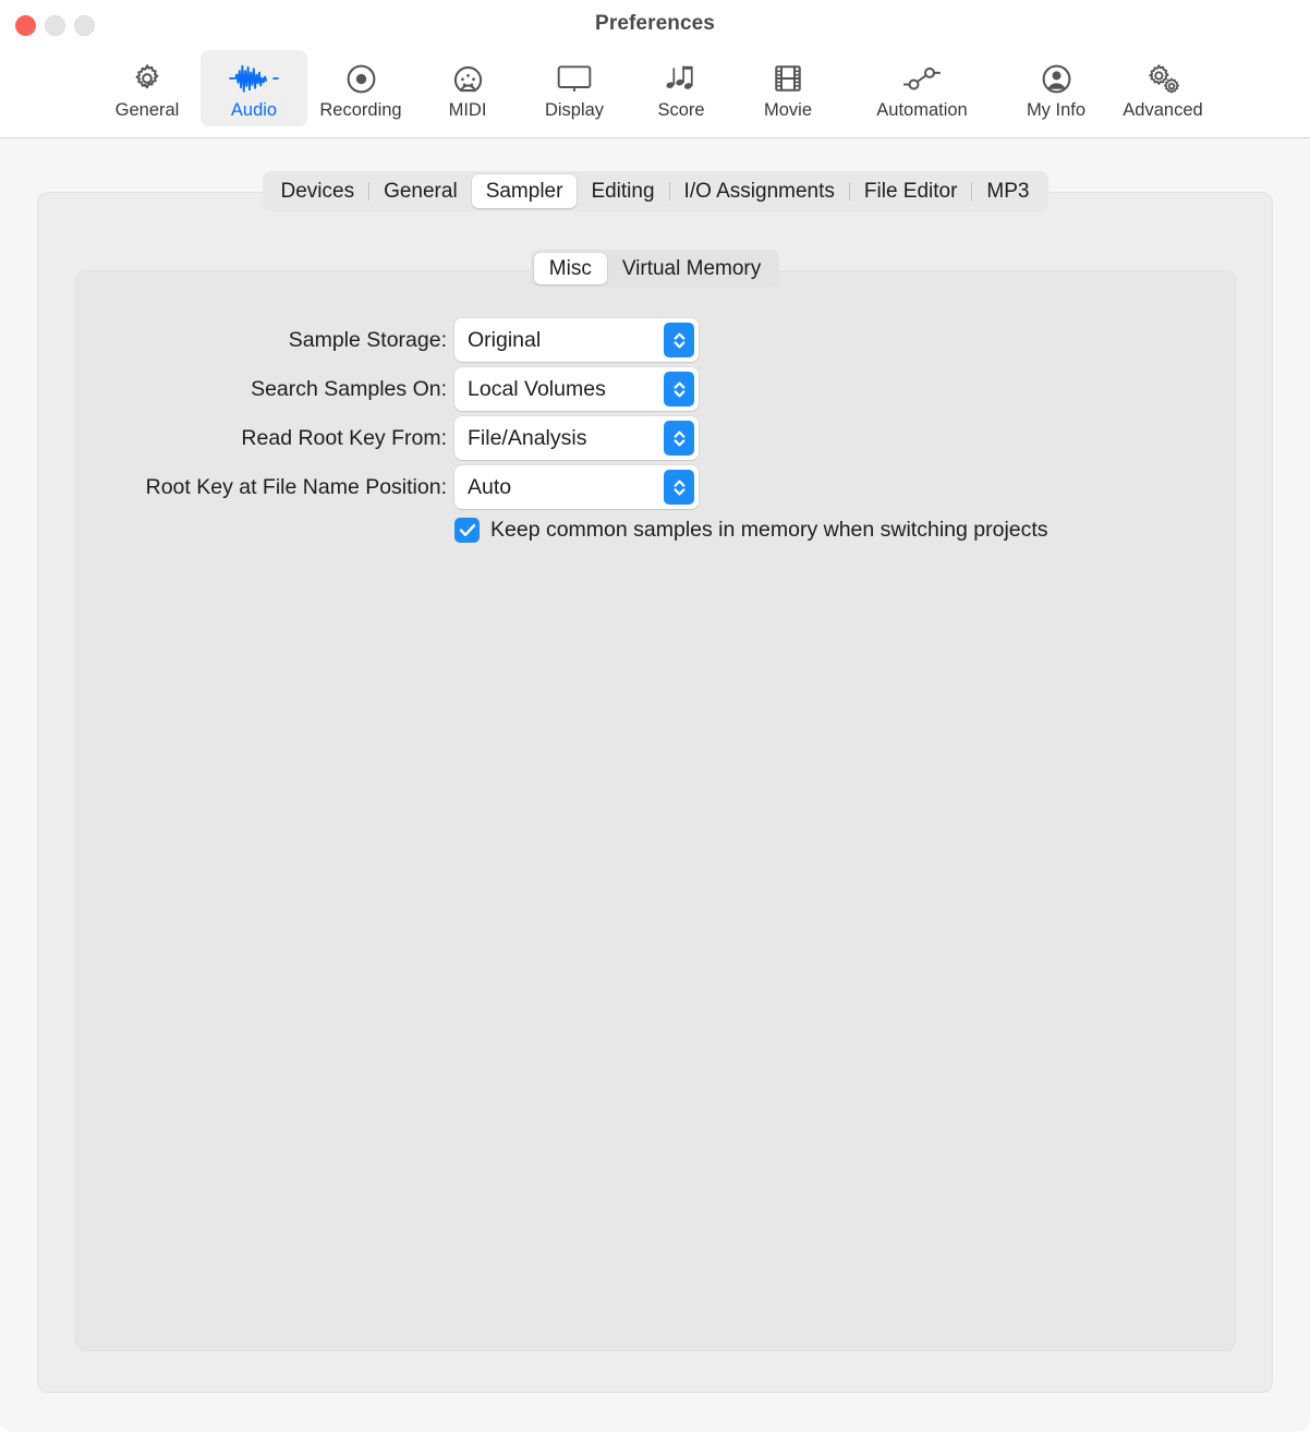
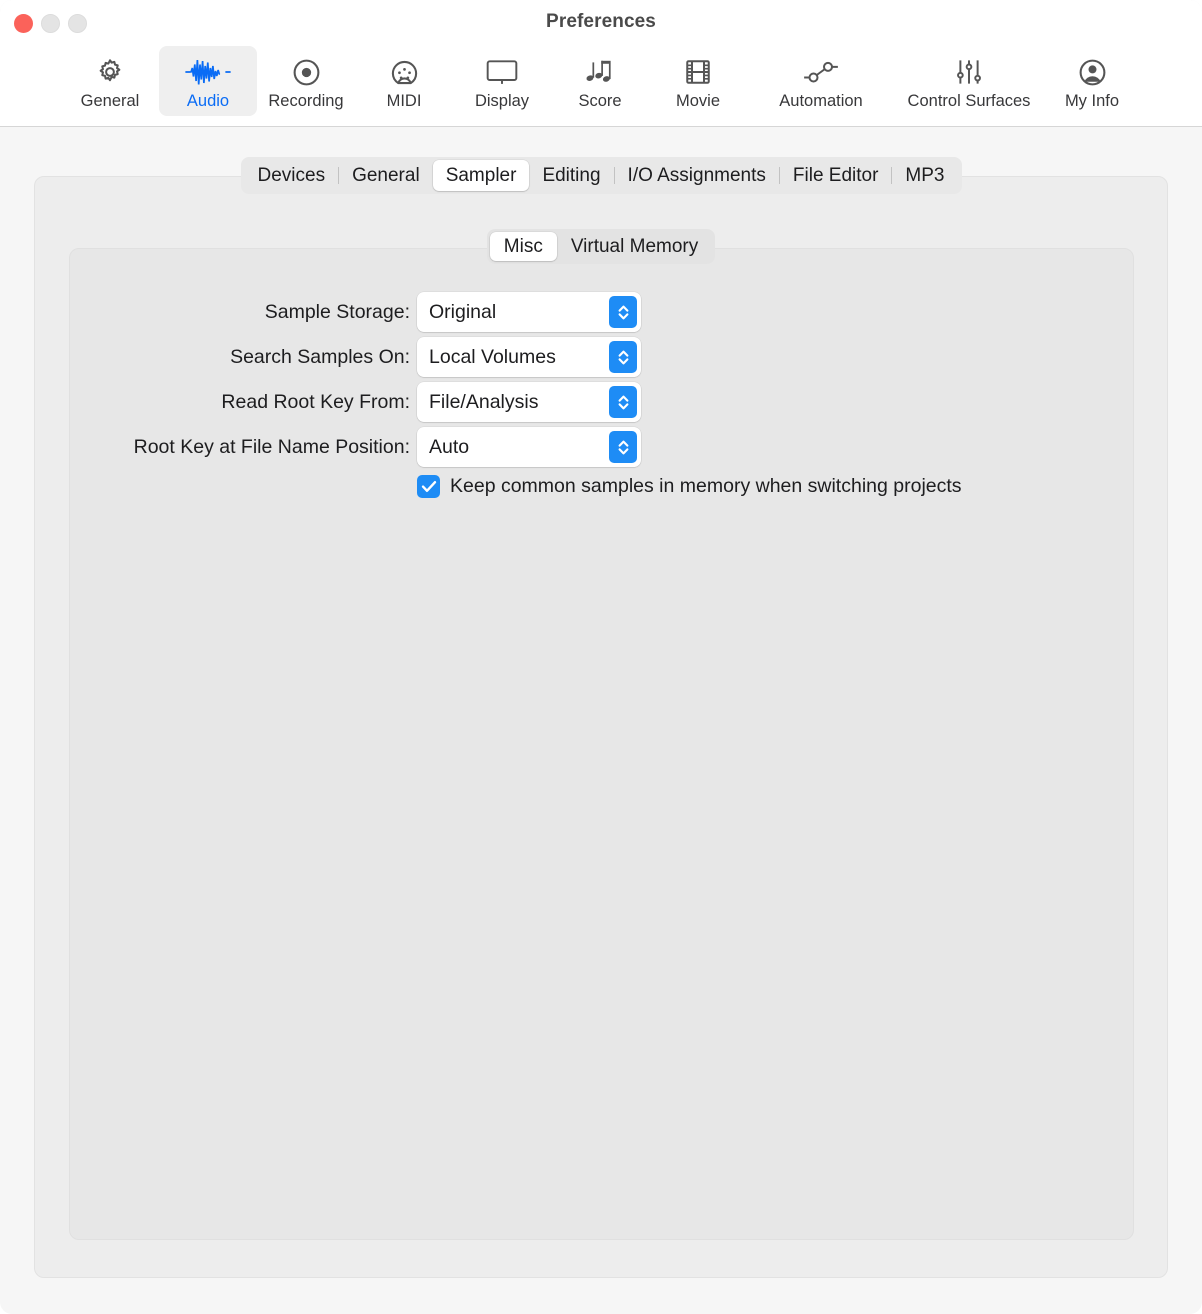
  Preferences
  General
  Audio
  Recording
  MIDI
  Display
  Score
  Movie
  Automation
+ Control Surfaces
  My Info
- Advanced
  Devices
  General
  Sampler
  Editing
  I/O Assignments
  File Editor
  MP3
  Misc
  Virtual Memory
  Sample Storage:
  Original
  Search Samples On:
  Local Volumes
  Read Root Key From:
  File/Analysis
  Root Key at File Name Position:
  Auto
  Keep common samples in memory when switching projects
